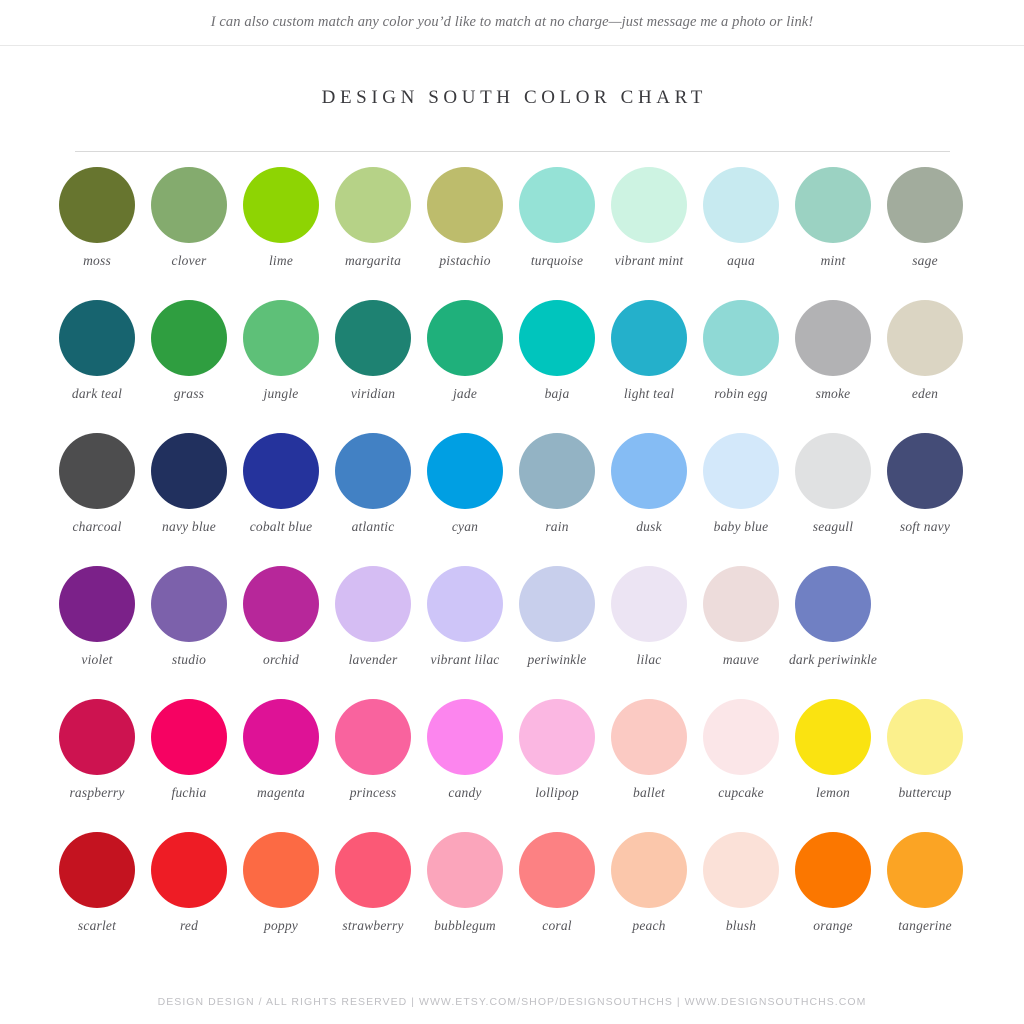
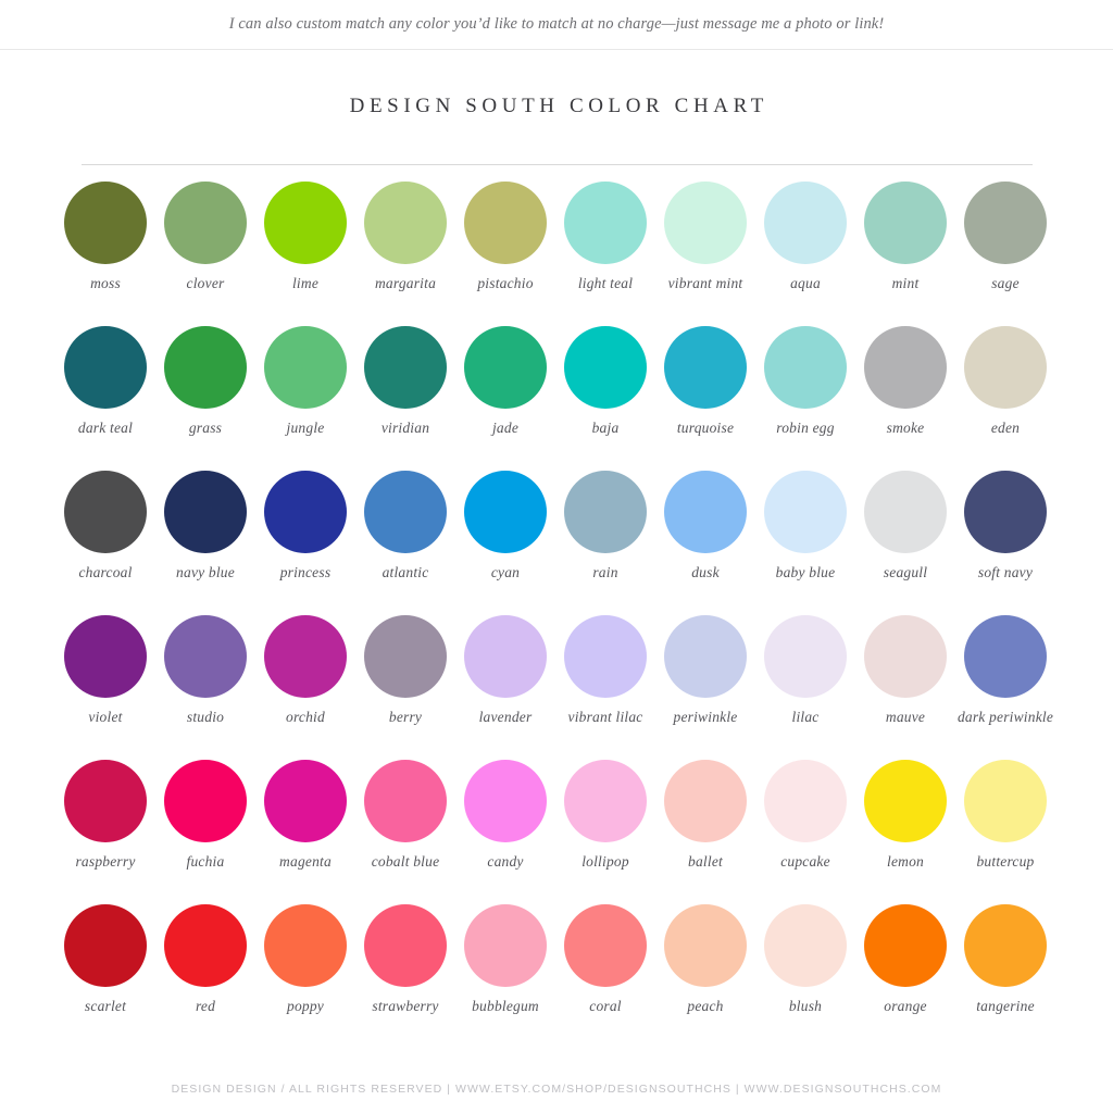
  I can also custom match any color you’d like to match at no charge—just message me a photo or link!
  DESIGN SOUTH COLOR CHART
  moss
  clover
  lime
  margarita
  pistachio
- turquoise
+ light teal
  vibrant mint
  aqua
  mint
  sage
  dark teal
  grass
  jungle
  viridian
  jade
  baja
- light teal
+ turquoise
  robin egg
  smoke
  eden
  charcoal
  navy blue
- cobalt blue
+ princess
  atlantic
  cyan
  rain
  dusk
  baby blue
  seagull
  soft navy
  violet
  studio
  orchid
+ berry
  lavender
  vibrant lilac
  periwinkle
  lilac
  mauve
  dark periwinkle
  raspberry
  fuchia
  magenta
- princess
+ cobalt blue
  candy
  lollipop
  ballet
  cupcake
  lemon
  buttercup
  scarlet
  red
  poppy
  strawberry
  bubblegum
  coral
  peach
  blush
  orange
  tangerine
  DESIGN DESIGN / ALL RIGHTS RESERVED | WWW.ETSY.COM/SHOP/DESIGNSOUTHCHS | WWW.DESIGNSOUTHCHS.COM
